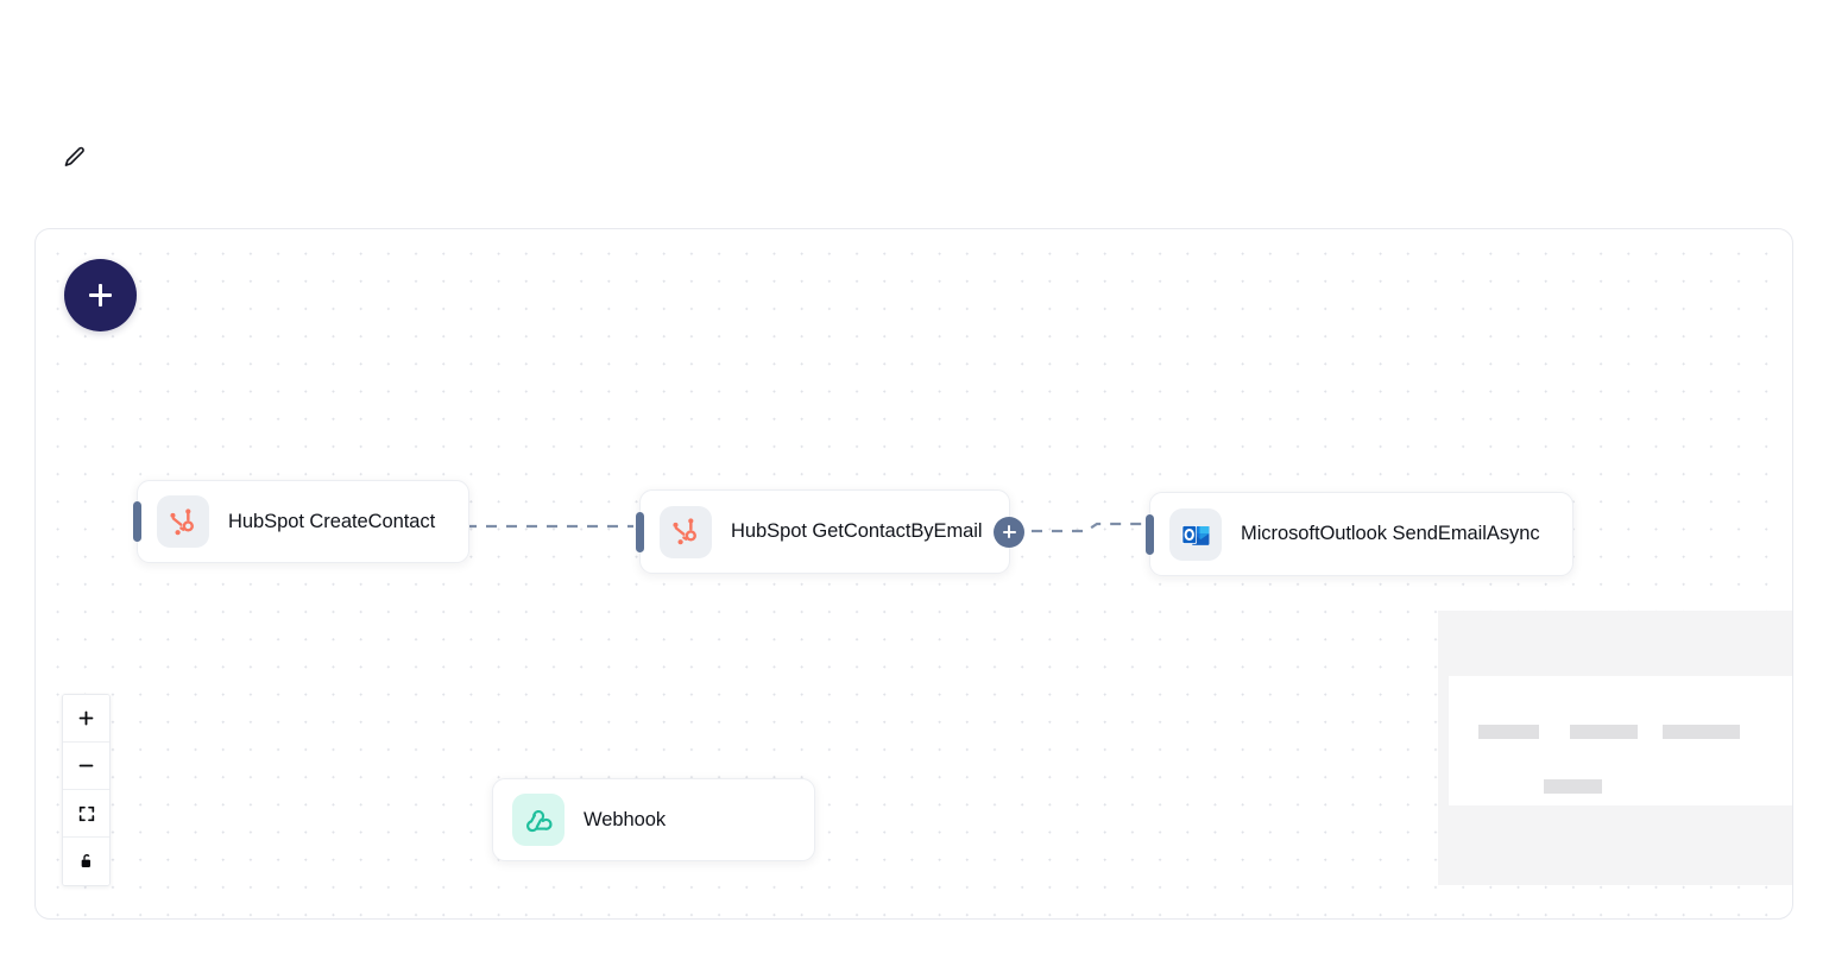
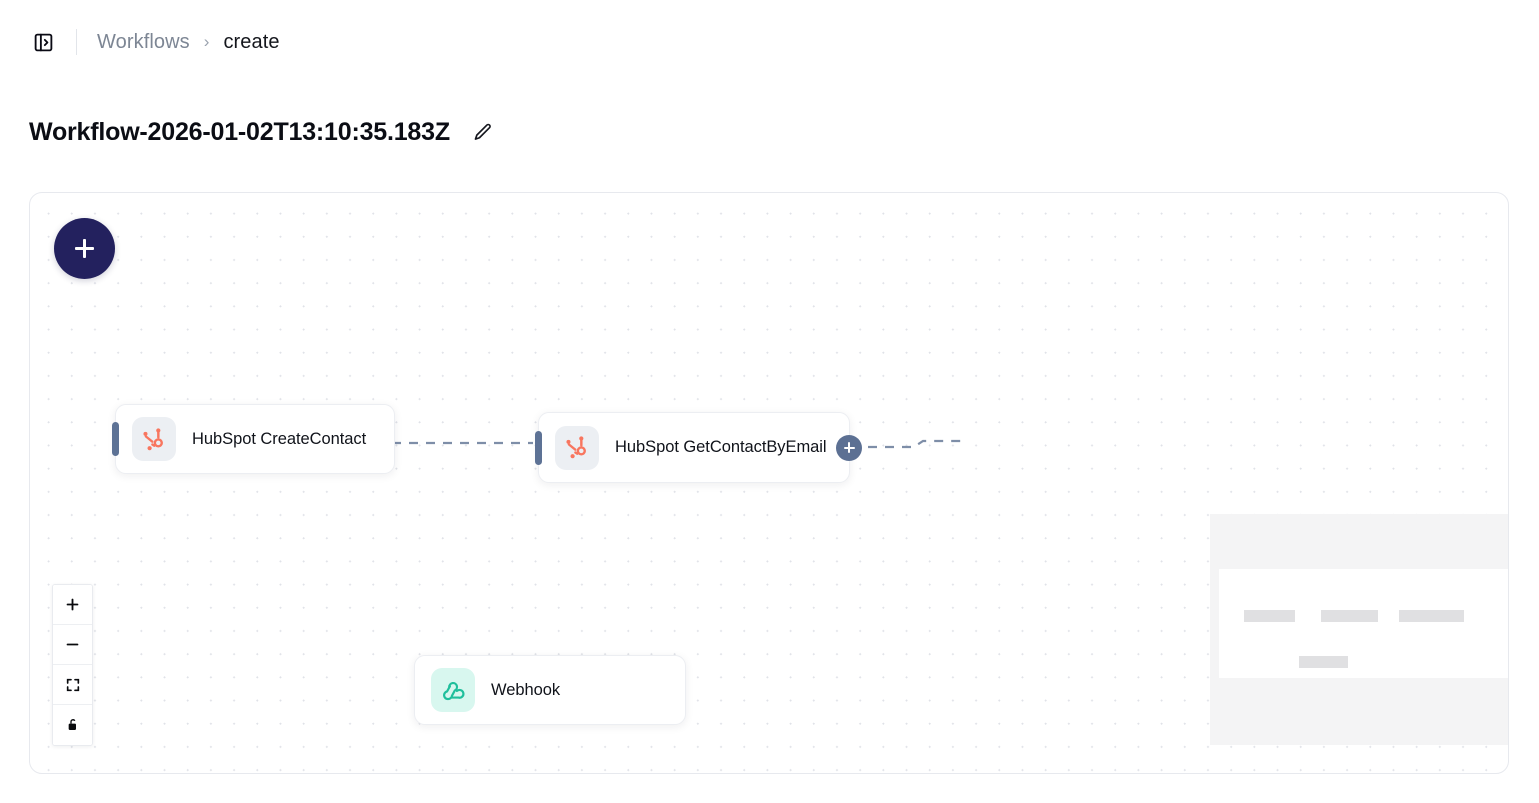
+ Workflows
+ ›
+ create
+ Workflow-2026-01-02T13:10:35.183Z
  HubSpot CreateContact
  HubSpot GetContactByEmail
- MicrosoftOutlook SendEmailAsync
  Webhook
